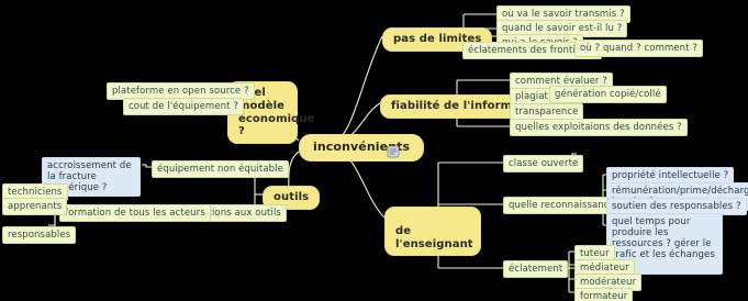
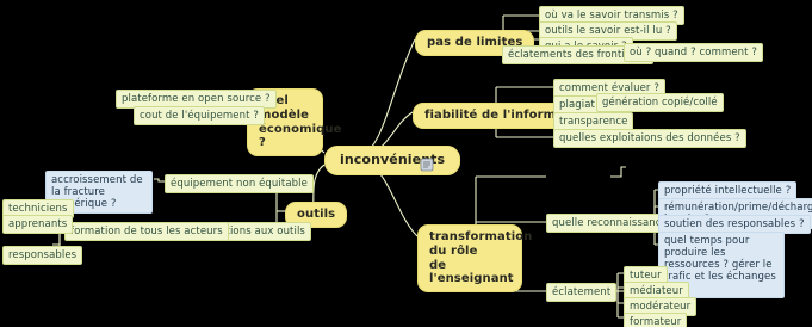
  inconvéniets
  pas de limites
  où va le savoir transmis ?
- quand le savoir est-il lu ?
+ outils le savoir est-il lu ?
  éclatements des front
  où ? quand ? comment ?
  fiabilité de l'inform
  comment évaluer ?
  plagiat
  génération copié/collé
  transparence
  quelles exploitaions des données ?
+ transformation du rôle
  de l'enseignant
- classe ouverte
  quelle reconnaissan
  propriété intellectuelle ?
  rémunération/prime/décharg
  soutien des responsables ?
  quel temps pour produire les ressources ? gérer le rafic et les échanges
  éclatement
  tuteur
  médiateur
  modérateur
  formateur
  el modèle
  économique ?
  plateforme en open source ?
  cout de l'équipement ?
  outils
  équipement non équitable
  accroissement de la fracture érique ?
  ormation de tous les acteurs
  techniciens
  apprenants
  responsables
